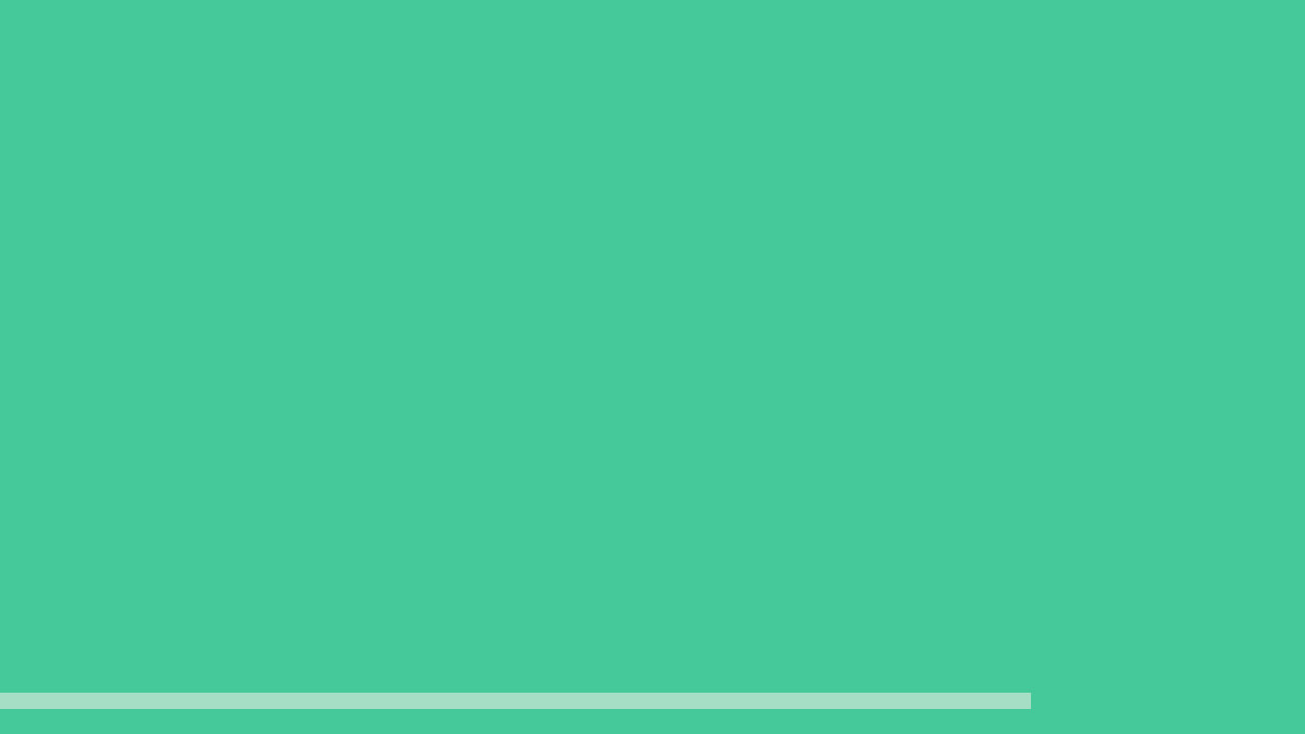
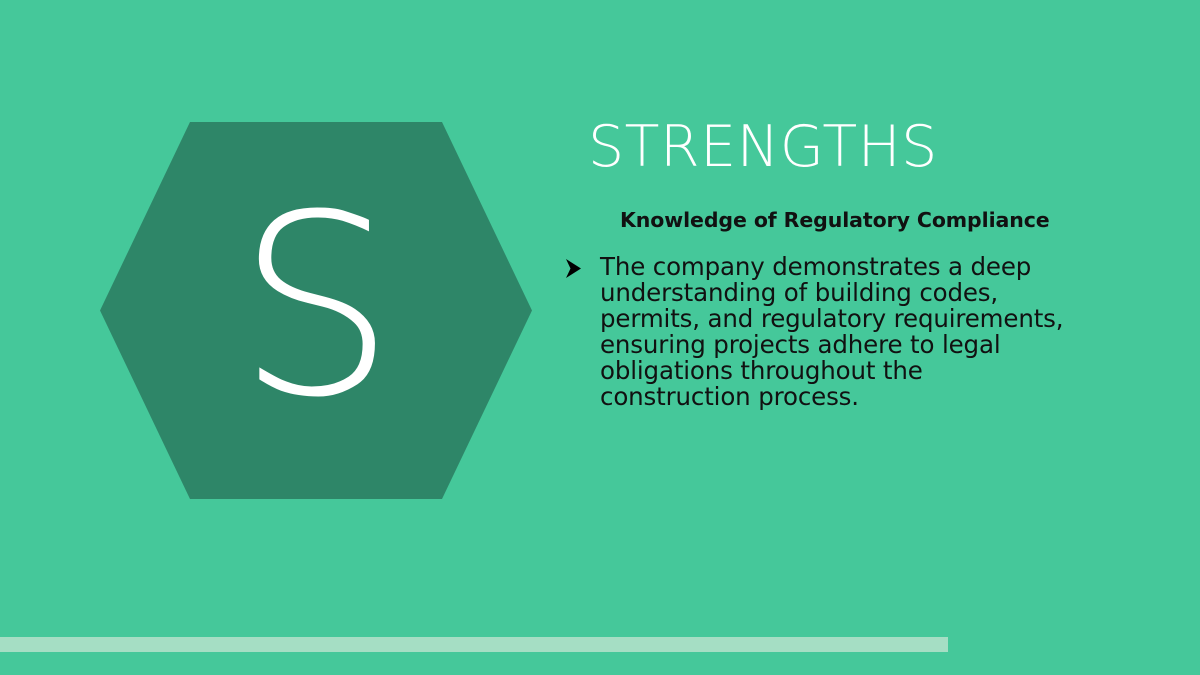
+ S
+ STRENGTHS
+ Knowledge of Regulatory Compliance
+ The company demonstrates a deep understanding of building codes, permits, and regulatory requirements, ensuring projects adhere to legal obligations throughout the construction process.
